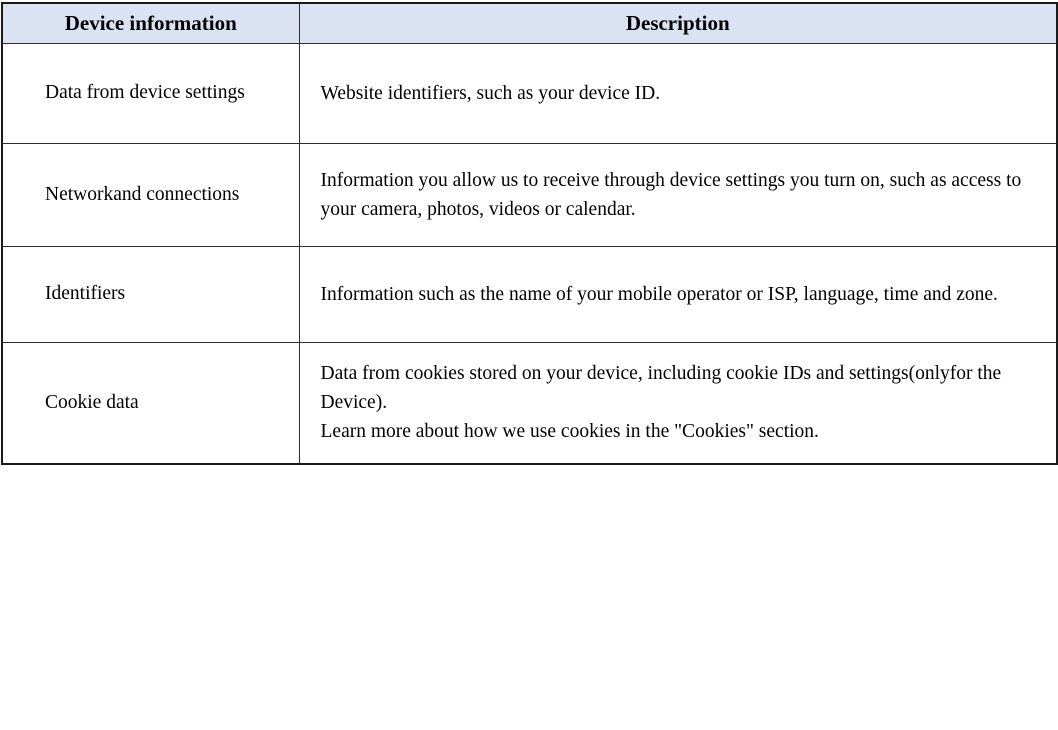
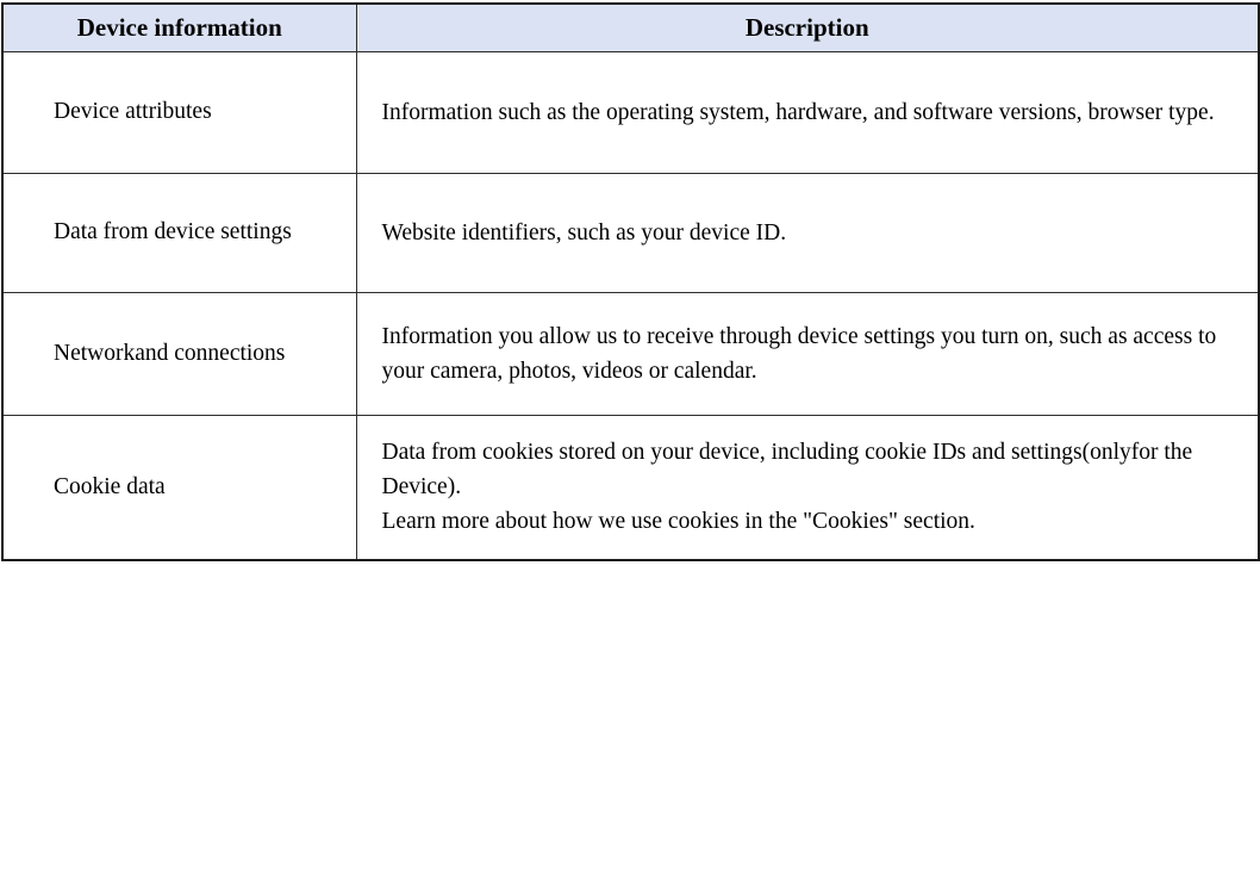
  Device information	Description
+ Device attributes	Information such as the operating system, hardware, and software versions, browser type.
  Data from device settings	Website identifiers, such as your device ID.
  Networkand connections	Information you allow us to receive through device settings you turn on, such as access to your camera, photos, videos or calendar.
- Identifiers	Information such as the name of your mobile operator or ISP, language, time and zone.
  Cookie data	Data from cookies stored on your device, including cookie IDs and settings(onlyfor the Device). Learn more about how we use cookies in the "Cookies" section.
